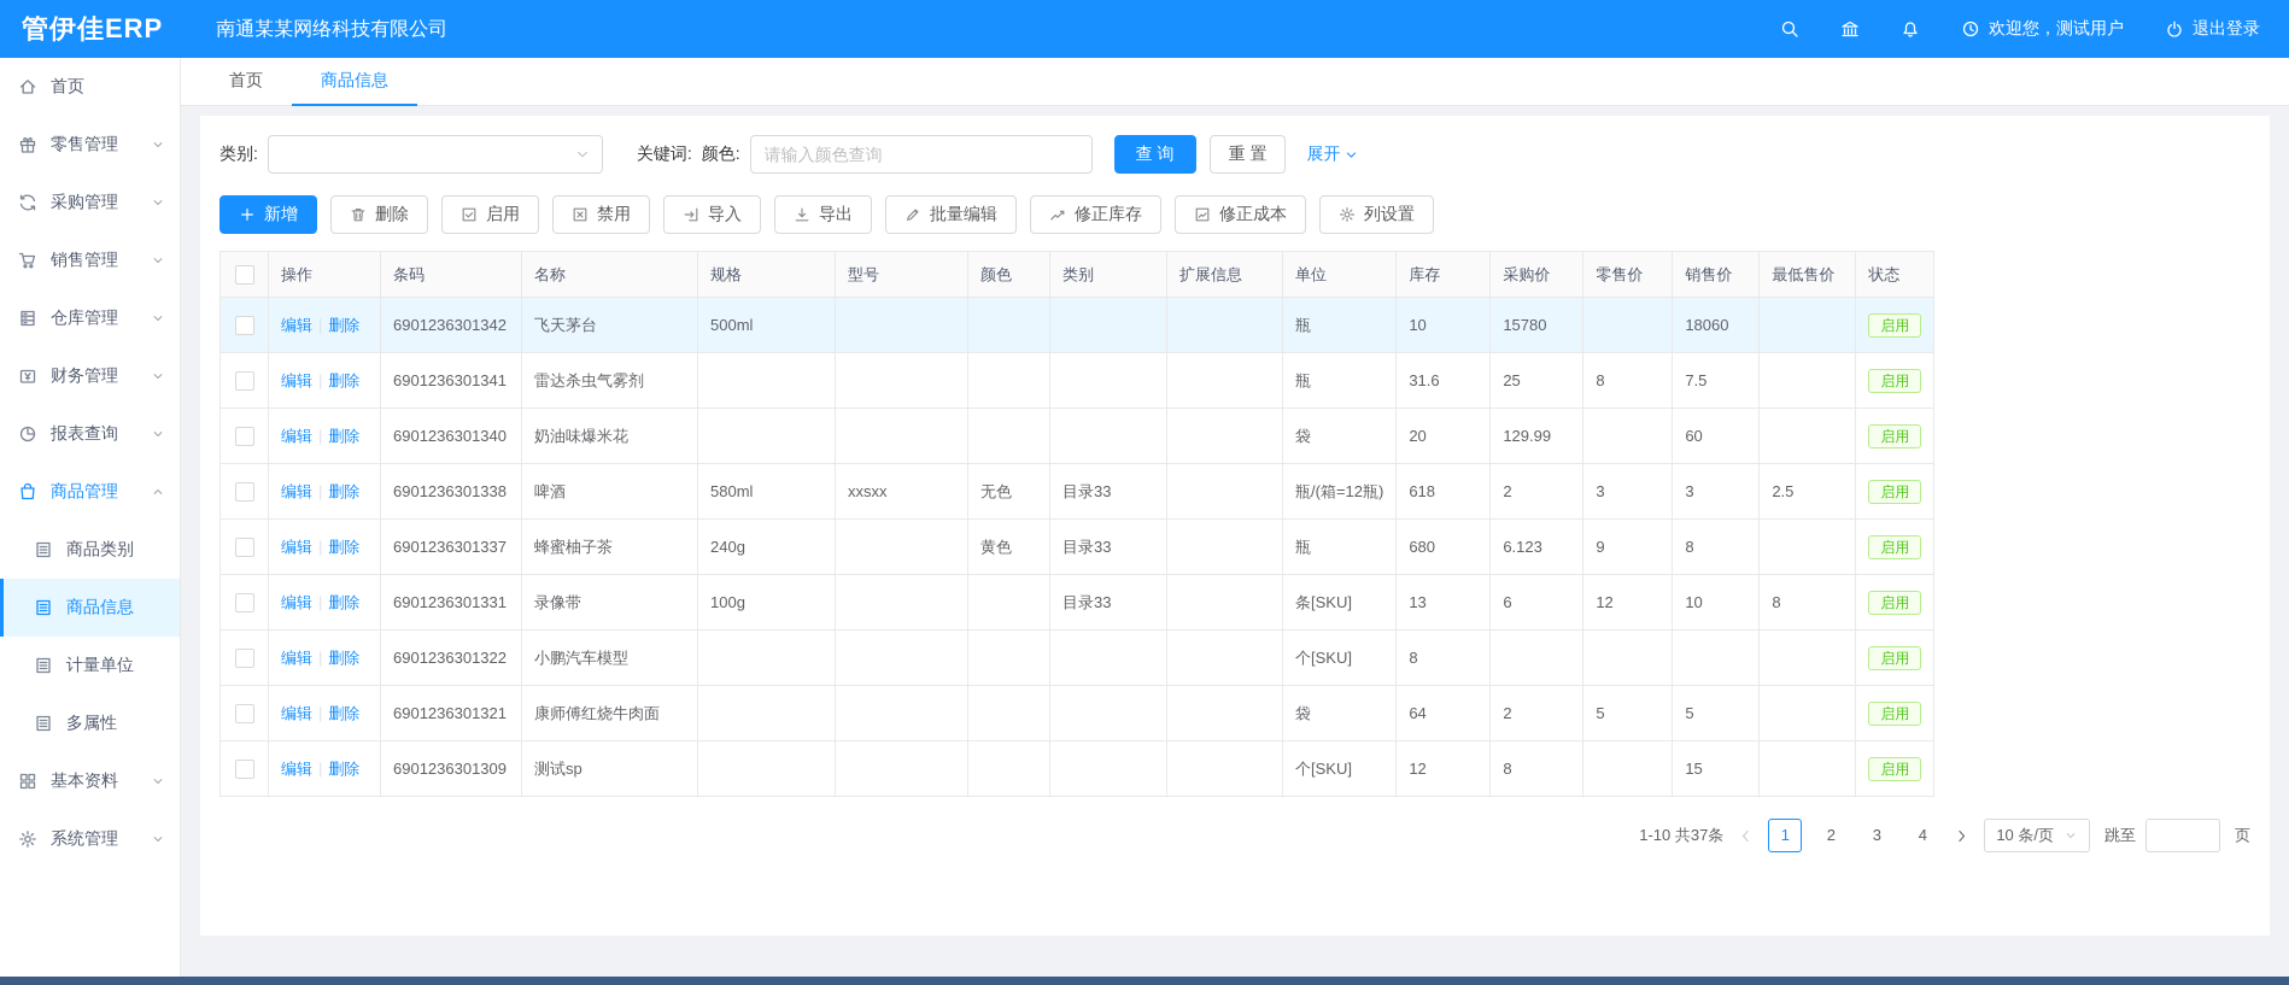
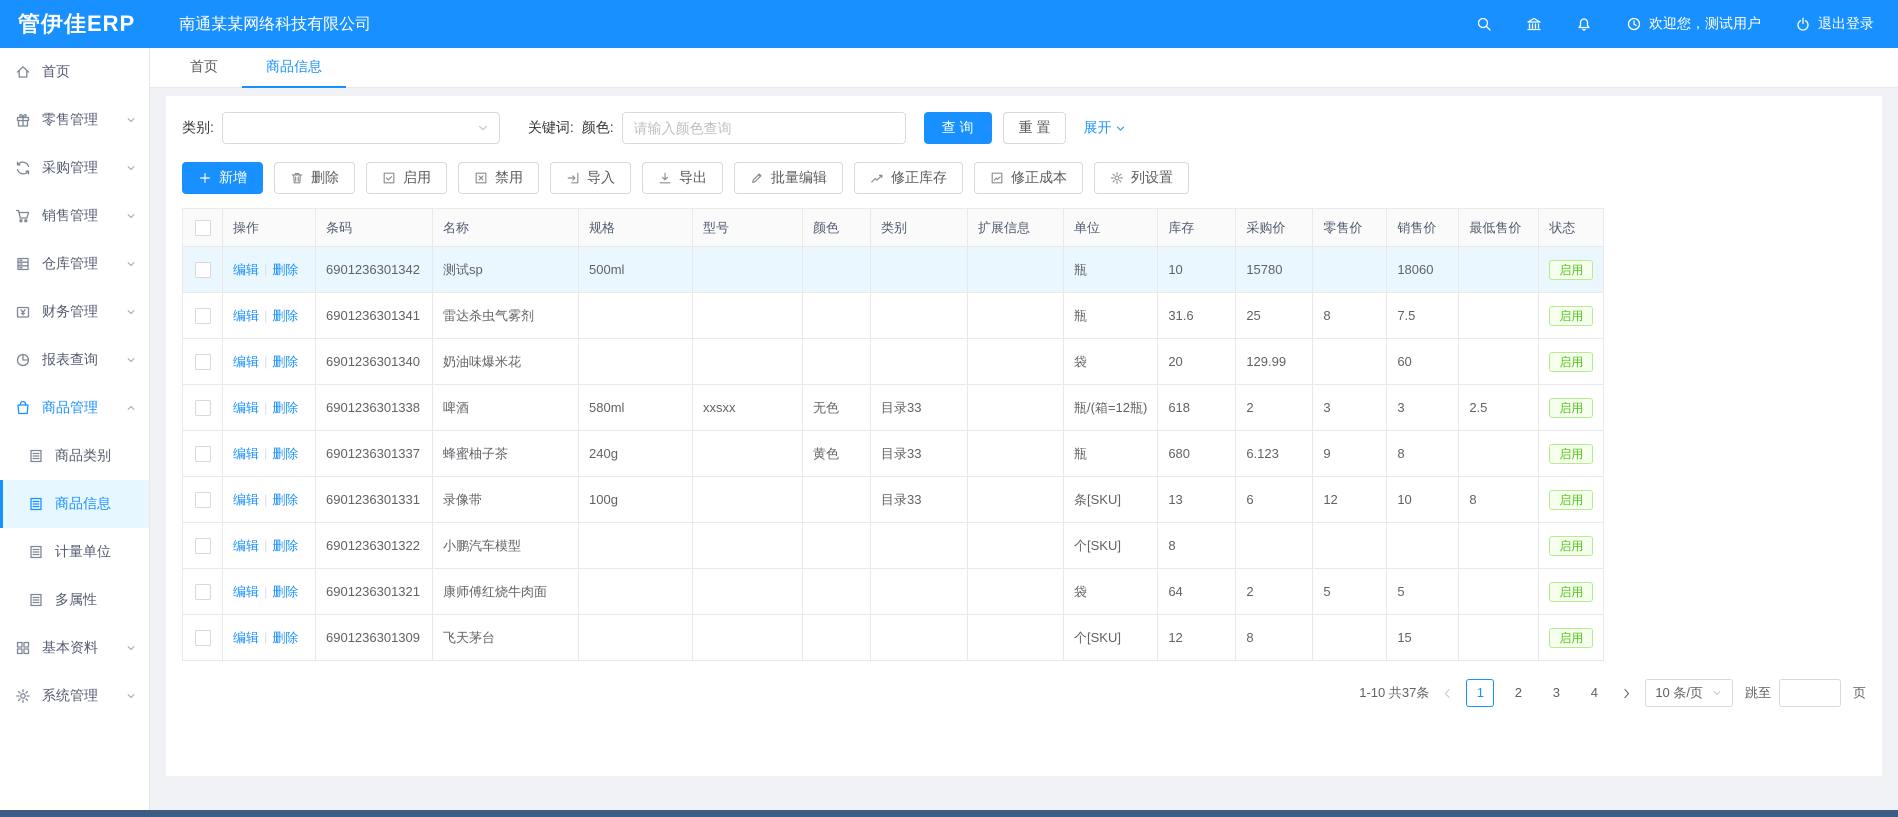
  管伊佳ERP
  南通某某网络科技有限公司
  欢迎您，测试用户
  退出登录
  首页
  零售管理
  采购管理
  销售管理
  仓库管理
  财务管理
  报表查询
  商品管理
  商品类别
  商品信息
  计量单位
  多属性
  基本资料
  系统管理
  首页
  商品信息
  类别:
  关键词:
  颜色:
  请输入颜色查询
  查 询
  重 置
  展开
  新增
  删除
  启用
  禁用
  导入
  导出
  批量编辑
  修正库存
  修正成本
  列设置
  	操作	条码	名称	规格	型号	颜色	类别	扩展信息	单位	库存	采购价	零售价	销售价	最低售价	状态
- 	编辑 删除	6901236301342	飞天茅台	500ml					瓶	10	15780		18060		启用
+ 	编辑 删除	6901236301342	测试sp	500ml					瓶	10	15780		18060		启用
  	编辑 | 删除	6901236301341	雷达杀虫气雾剂						瓶	31.6	25	8	7.5		启用
  	编辑 | 删除	6901236301340	奶油味爆米花						袋	20	129.99		60		启用
  	编辑 | 删除	6901236301338	啤酒	580ml	xxsxx	无色	目录33		瓶/(箱=12瓶)	618	2	3	3	2.5	启用
  	编辑 | 删除	6901236301337	蜂蜜柚子茶	240g		黄色	目录33		瓶	680	6.123	9	8		启用
  	编辑 | 删除	6901236301331	录像带	100g			目录33		条[SKU]	13	6	12	10	8	启用
  	编辑 | 删除	6901236301322	小鹏汽车模型						个[SKU]	8					启用
  	编辑 | 删除	6901236301321	康师傅红烧牛肉面						袋	64	2	5	5		启用
- 	编辑 | 删除	6901236301309	测试sp						个[SKU]	12	8		15		启用
+ 	编辑 | 删除	6901236301309	飞天茅台						个[SKU]	12	8		15		启用
  1-10 共37条
  1
  2
  3
  4
  10 条/页
  跳至
  页
